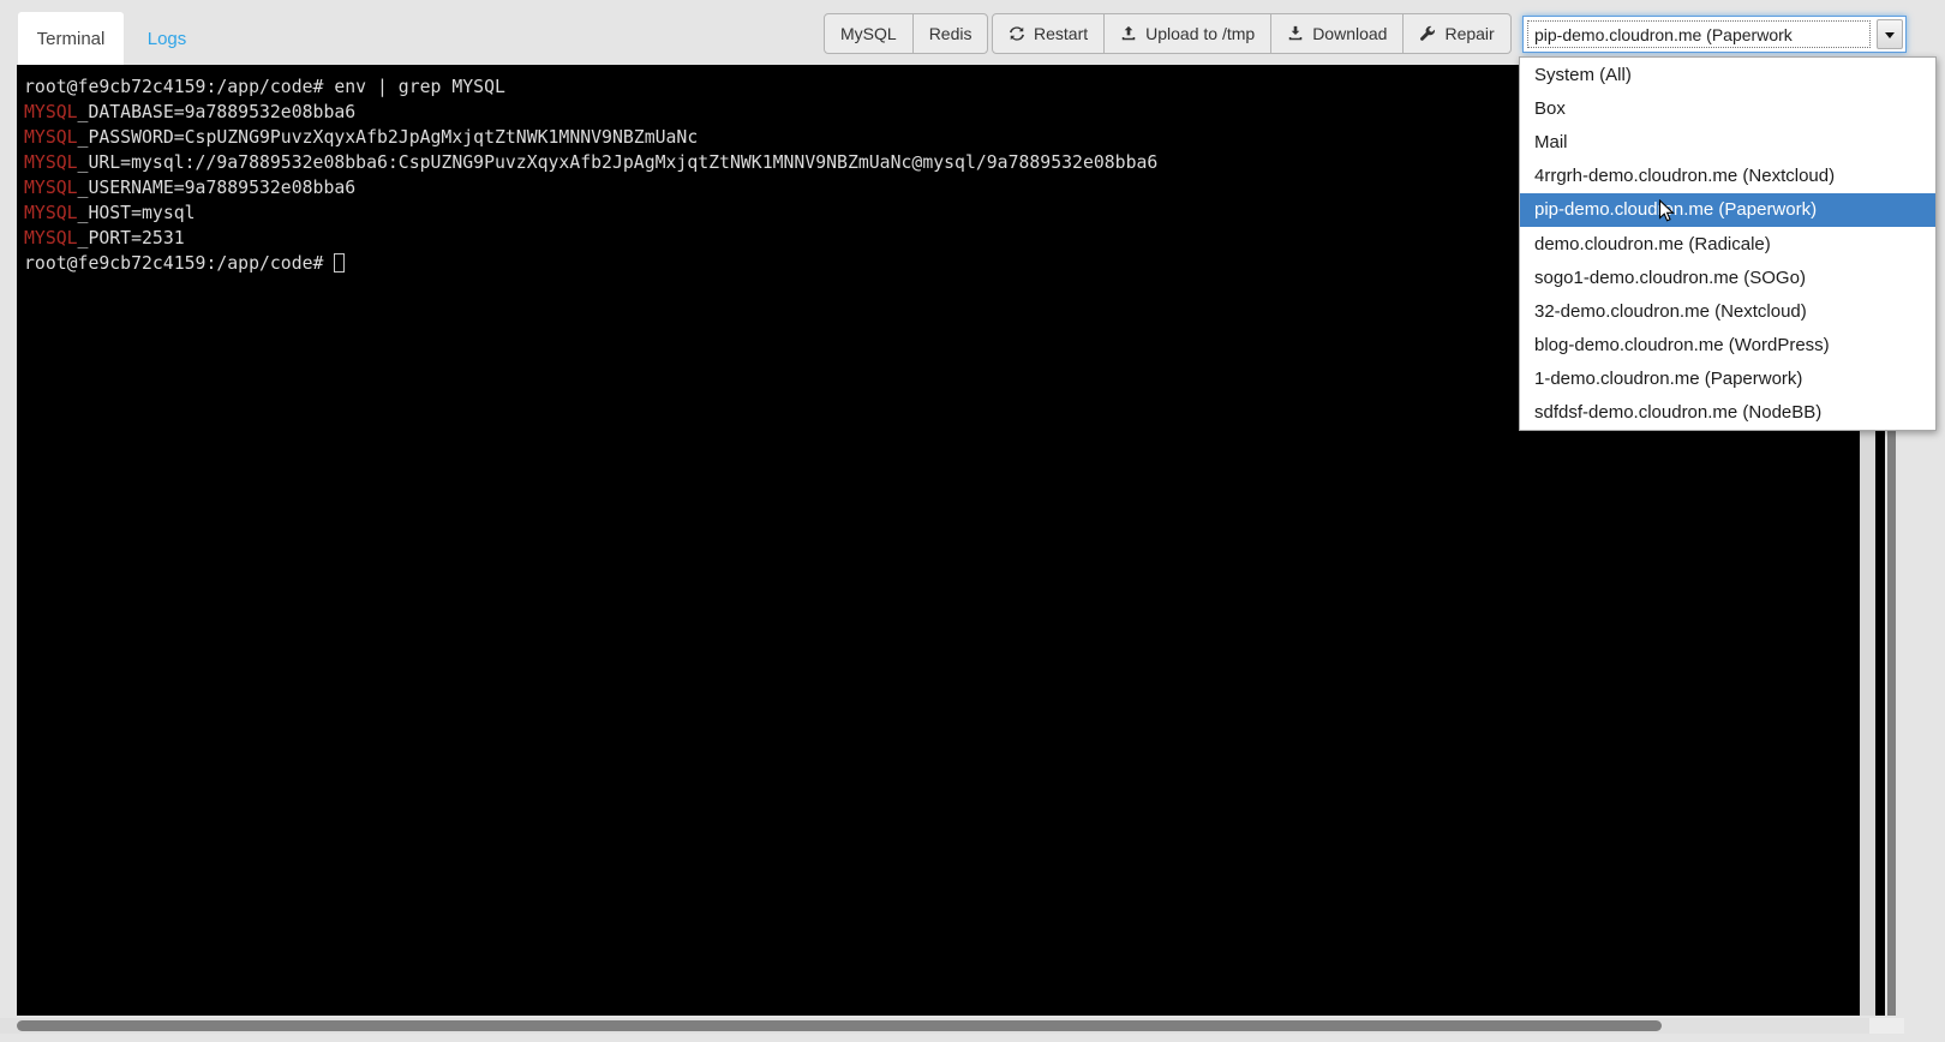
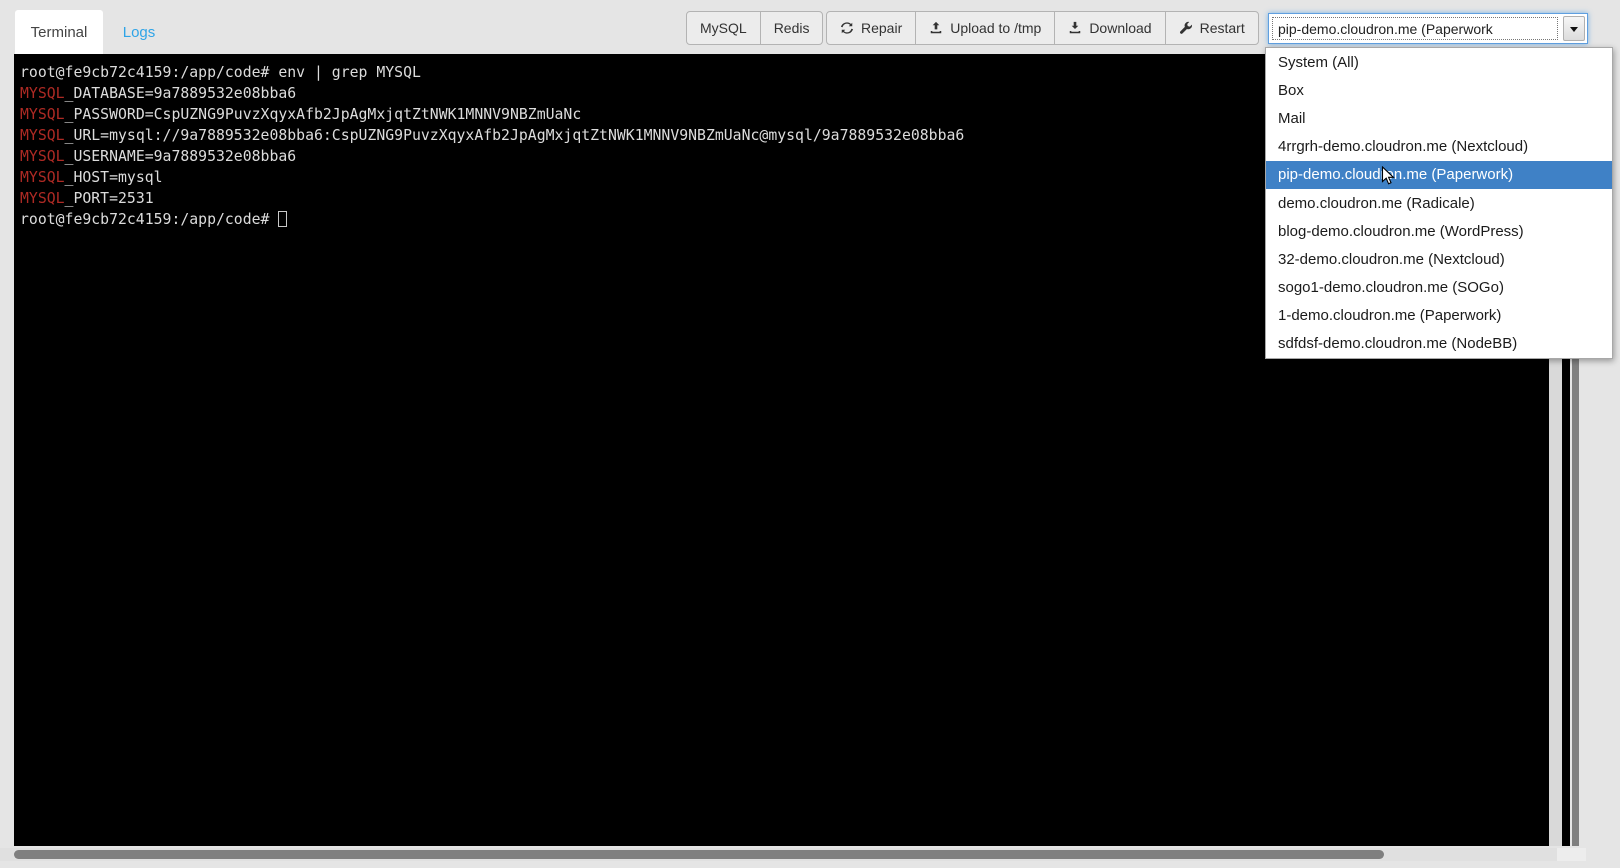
  Terminal
  Logs
  MySQL
  Redis
- Restart
+ Repair
  Upload to /tmp
  Download
- Repair
+ Restart
  pip-demo.cloudron.me (Paperwork
  System (All)
  Box
  Mail
  4rrgrh-demo.cloudron.me (Nextcloud)
  pip-demo.cloudn.me (Paperwork)
  demo.cloudron.me (Radicale)
- sogo1-demo.cloudron.me (SOGo)
+ blog-demo.cloudron.me (WordPress)
  32-demo.cloudron.me (Nextcloud)
- blog-demo.cloudron.me (WordPress)
+ sogo1-demo.cloudron.me (SOGo)
  1-demo.cloudron.me (Paperwork)
  sdfdsf-demo.cloudron.me (NodeBB)
  root@fe9cb72c4159:/app/code# env | grep MYSQL
  MYSQL_DATABASE=9a7889532e08bba6
  MYSQL_PASSWORD=CspUZNG9PuvzXqyxAfb2JpAgMxjqtZtNWK1MNNV9NBZmUaNc
  MYSQL_URL=mysql://9a7889532e08bba6:CspUZNG9PuvzXqyxAfb2JpAgMxjqtZtNWK1MNNV9NBZmUaNc@mysql/9a7889532e08bba6
  MYSQL_USERNAME=9a7889532e08bba6
  MYSQL_HOST=mysql
  MYSQL_PORT=2531
  root@fe9cb72c4159:/app/code#
